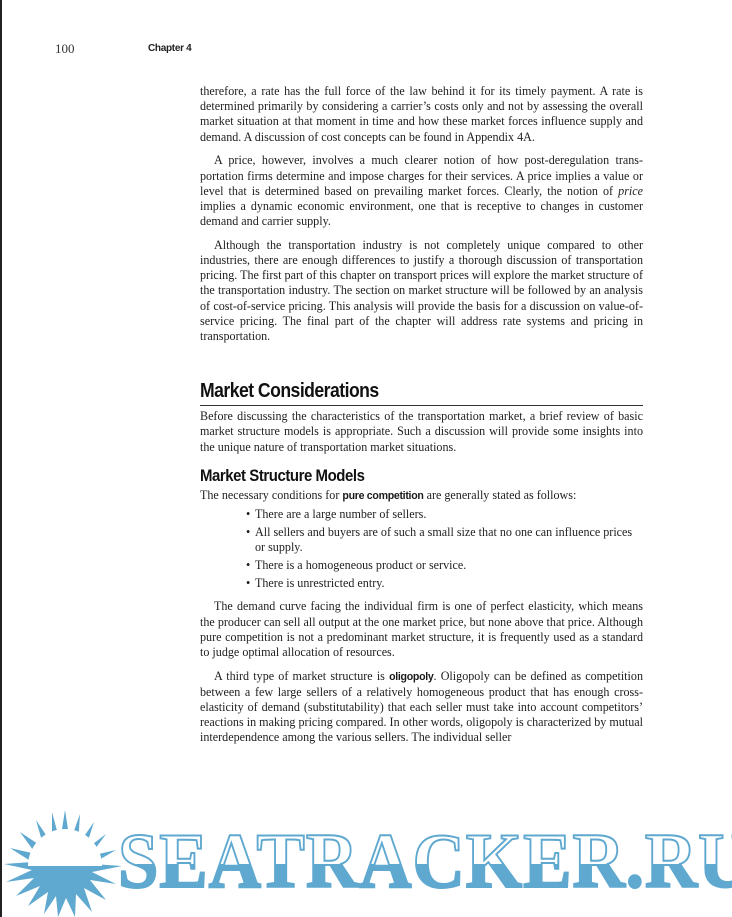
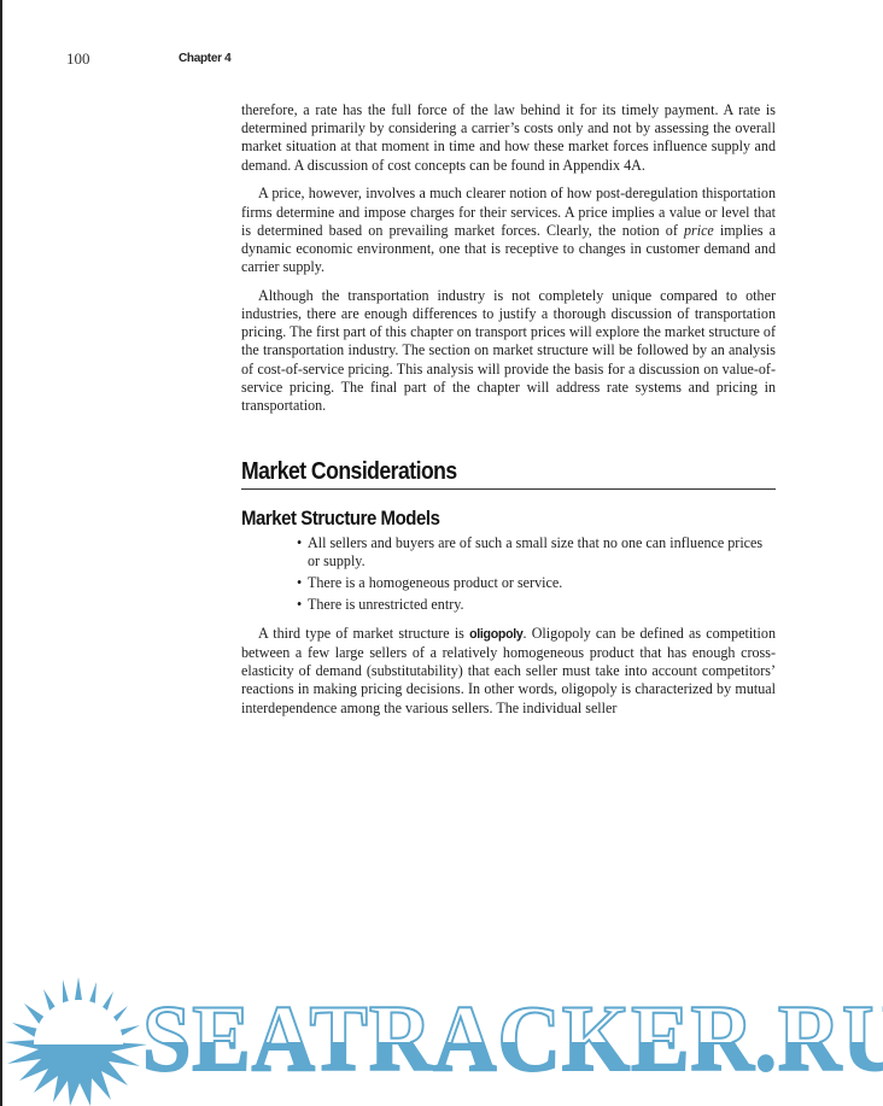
  100
  Chapter 4
  therefore, a rate has the full force of the law behind it for its timely payment. A rate is determined primarily by considering a carrier’s costs only and not by assessing the overall market situation at that moment in time and how these market forces influence supply and demand. A discussion of cost concepts can be found in Appendix 4A.
- A price, however, involves a much clearer notion of how post-deregulation trans­portation firms determine and impose charges for their services. A price implies a value or level that is determined based on prevailing market forces. Clearly, the notion of price implies a dynamic economic environment, one that is receptive to changes in cus­tomer demand and carrier supply.
+ A price, however, involves a much clearer notion of how post-deregulation this­portation firms determine and impose charges for their services. A price implies a value or level that is determined based on prevailing market forces. Clearly, the notion of price implies a dynamic economic environment, one that is receptive to changes in cus­tomer demand and carrier supply.
  Although the transportation industry is not completely unique compared to other industries, there are enough differences to justify a thorough discussion of transporta­tion pricing. The first part of this chapter on transport prices will explore the market structure of the transportation industry. The section on market structure will be fol­lowed by an analysis of cost-of-service pricing. This analysis will provide the basis for a discussion on value-of-service pricing. The final part of the chapter will address rate systems and pricing in transportation.
  Market Considerations
- Before discussing the characteristics of the transportation market, a brief review of basic market structure models is appropriate. Such a discussion will provide some insights into the unique nature of transportation market situations.
  Market Structure Models
- The necessary conditions for pure competition are generally stated as follows:
- There are a large number of sellers.
  All sellers and buyers are of such a small size that no one can influence prices or supply.
  There is a homogeneous product or service.
  There is unrestricted entry.
- The demand curve facing the individual firm is one of perfect elasticity, which means the producer can sell all output at the one market price, but none above that price. Although pure competition is not a predominant market structure, it is fre­quently used as a standard to judge optimal allocation of resources.
- A third type of market structure is oligopoly. Oligopoly can be defined as competi­tion between a few large sellers of a relatively homogeneous product that has enough cross-elasticity of demand (substitutability) that each seller must take into account competitors’ reactions in making pricing compared. In other words, oligopoly is charac­terized by mutual interdependence among the various sellers. The individual seller
+ A third type of market structure is oligopoly. Oligopoly can be defined as competi­tion between a few large sellers of a relatively homogeneous product that has enough cross-elasticity of demand (substitutability) that each seller must take into account competitors’ reactions in making pricing decisions. In other words, oligopoly is charac­terized by mutual interdependence among the various sellers. The individual seller
  SEATRACKER.RU
